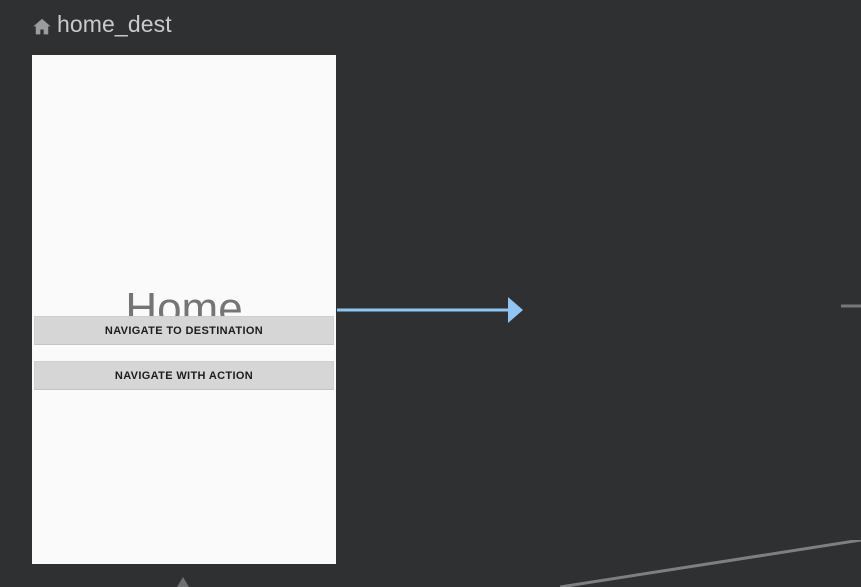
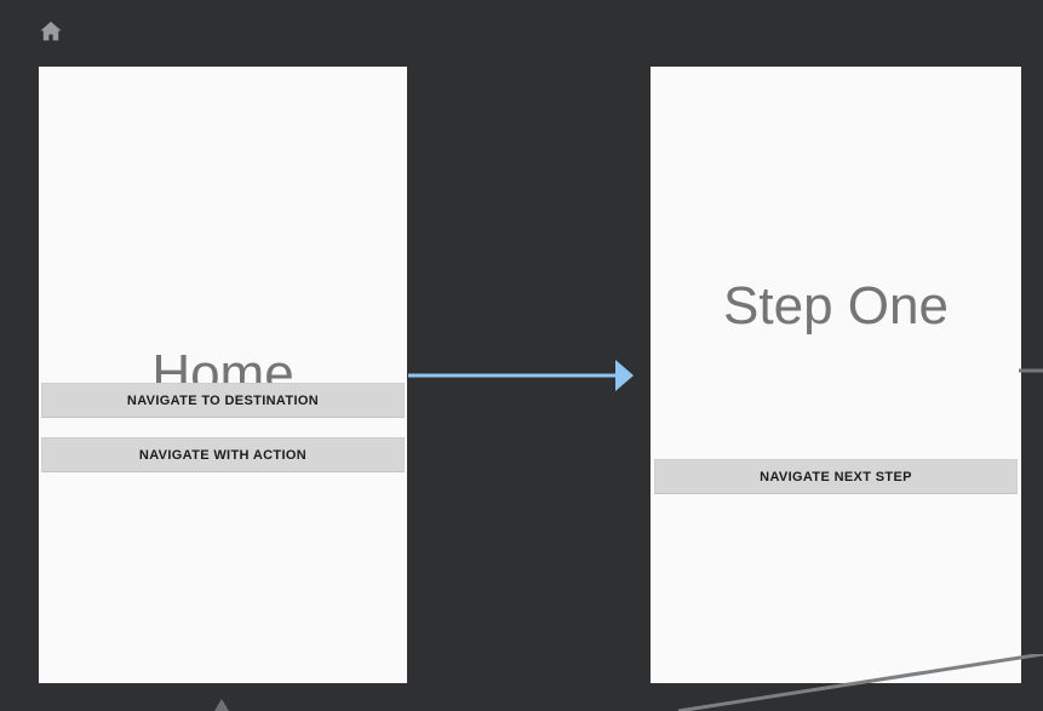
- home_dest
  Home
  NAVIGATE TO DESTINATION
  NAVIGATE WITH ACTION
+ Step One
+ NAVIGATE NEXT STEP
